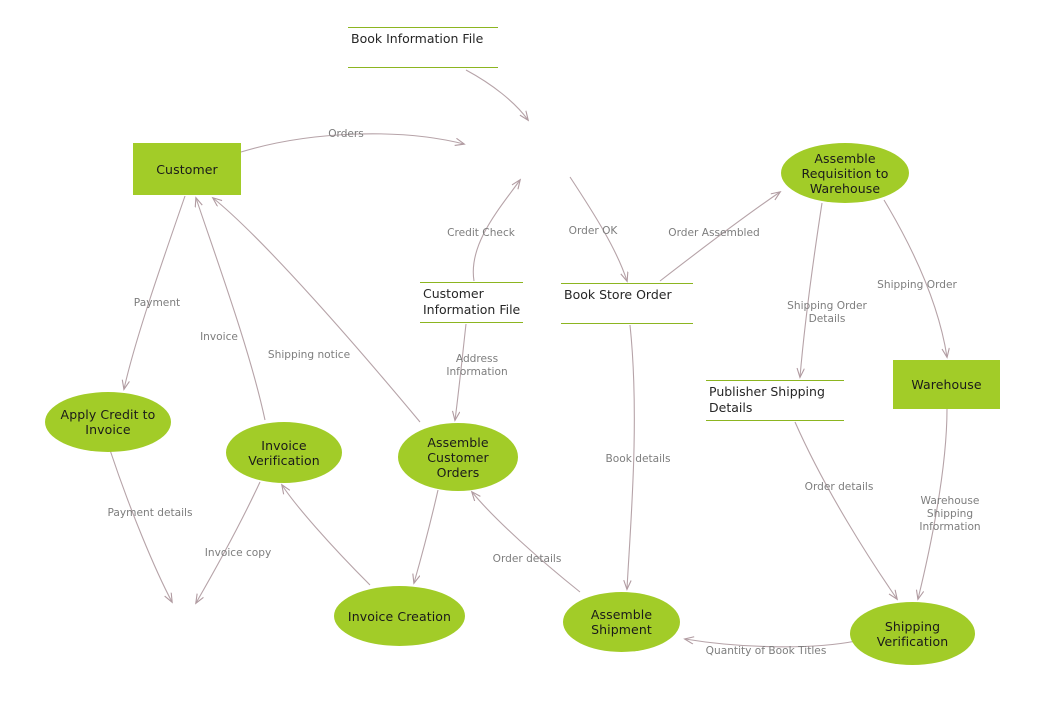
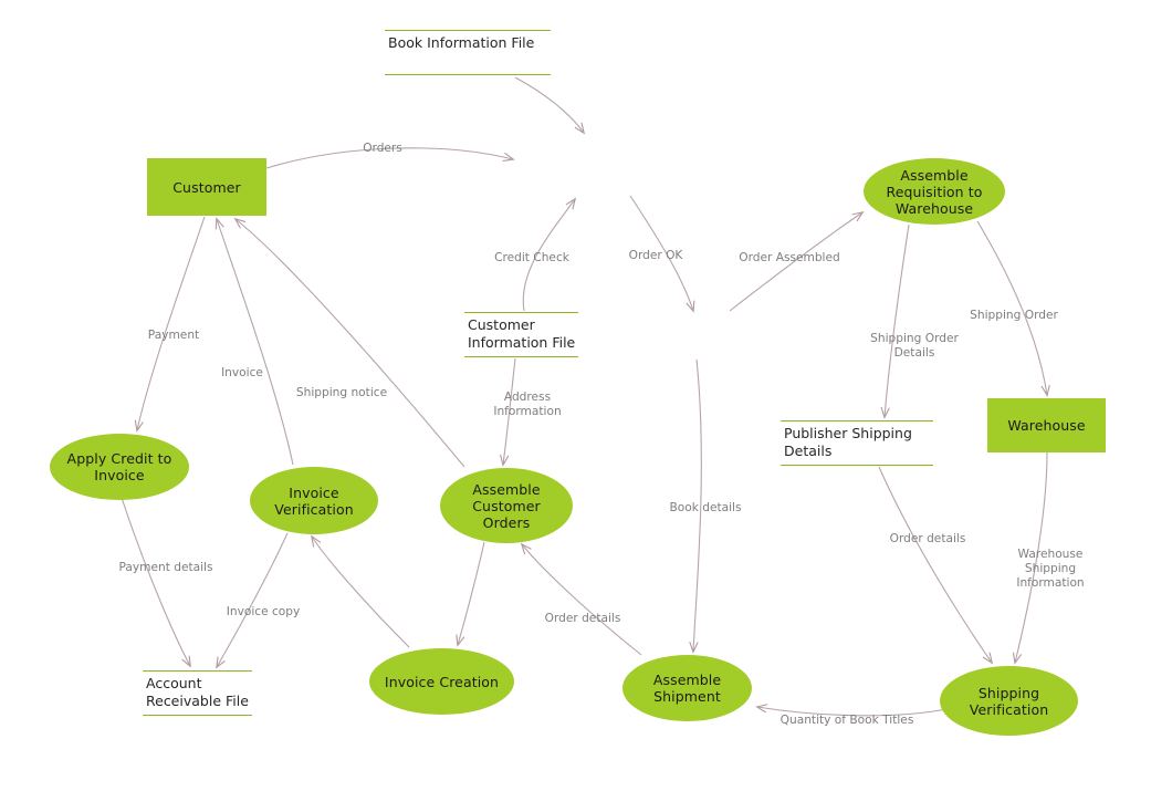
  Customer
  Warehouse
  Assemble
  Requisition to
  Warehouse
  Apply Credit to
  Invoice
  Invoice
  Verification
  Assemble
  Customer
  Orders
  Invoice Creation
  Assemble
  Shipment
  Shipping
  Verification
  Book Information File
  Customer
  Information File
- Book Store Order
  Publisher Shipping
  Details
+ Account
+ Receivable File
  Orders
  Credit Check
  Order OK
  Order Assembled
  Shipping Order
  Shipping Order
  Details
  Payment
  Invoice
  Shipping notice
  Address
  Information
  Book details
  Order details
  Warehouse Shipping
  Information
  Payment details
  Invoice copy
  Order details
  Quantity of Book Titles
